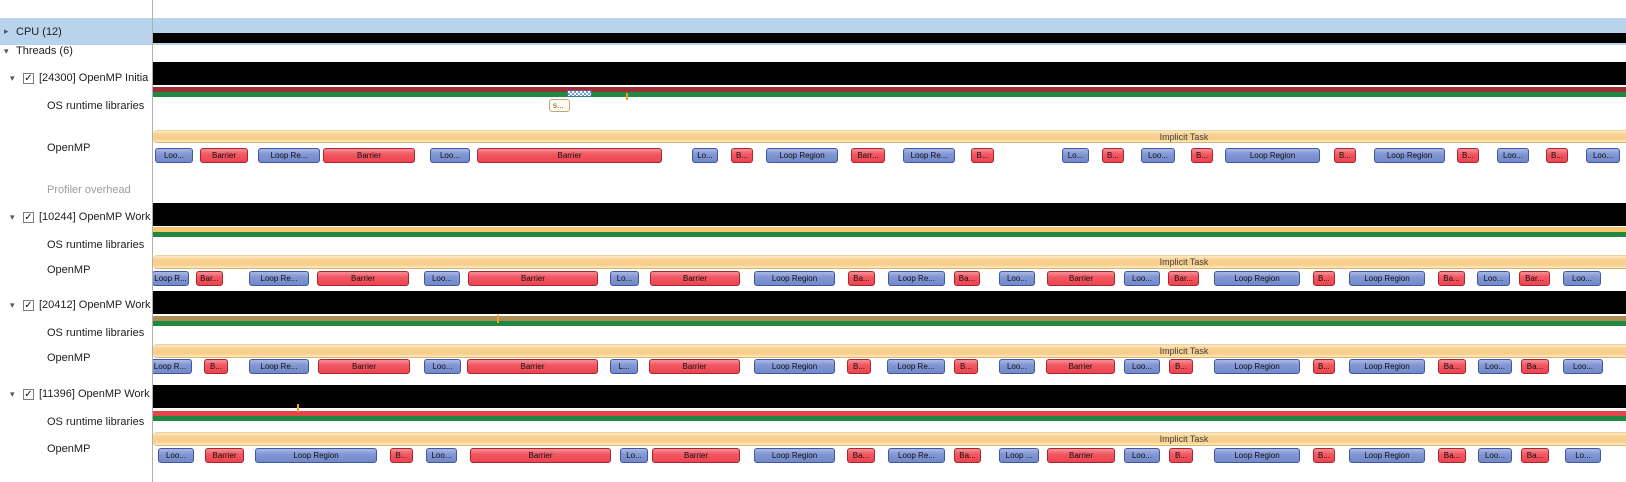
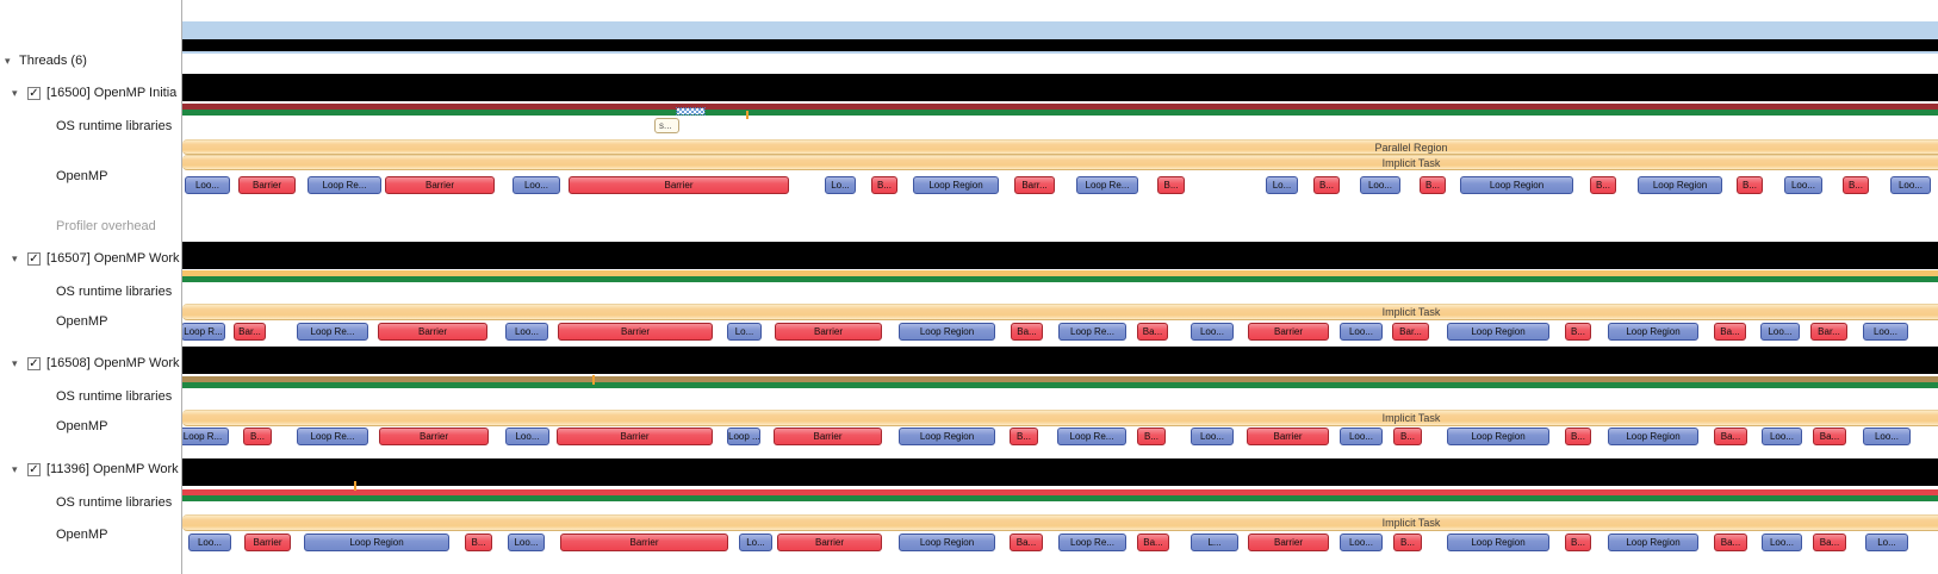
+ Parallel Region
  Implicit Task
  Implicit Task
  Implicit Task
  Implicit Task
  Loo...
  Barrier
  Loop Re...
  Barrier
  Loo...
  Barrier
  Lo...
  B...
  Loop Region
  Barr...
  Loop Re...
  B...
  Lo...
  B...
  Loo...
  B...
  Loop Region
  B...
  Loop Region
  B...
  Loo...
  B...
  Loo...
  Loop R...
  Bar...
  Loop Re...
  Barrier
  Loo...
  Barrier
  Lo...
  Barrier
  Loop Region
  Ba...
  Loop Re...
  Ba...
  Loo...
  Barrier
  Loo...
  Bar...
  Loop Region
  B...
  Loop Region
  Ba...
  Loo...
  Bar...
  Loo...
  Loop R...
  B...
  Loop Re...
  Barrier
  Loo...
  Barrier
- L...
+ Loop ...
  Barrier
  Loop Region
  B...
  Loop Re...
  B...
  Loo...
  Barrier
  Loo...
  B...
  Loop Region
  B...
  Loop Region
  Ba...
  Loo...
  Ba...
  Loo...
  Loo...
  Barrier
  Loop Region
  B...
  Loo...
  Barrier
  Lo...
  Barrier
  Loop Region
  Ba...
  Loop Re...
  Ba...
- Loop ...
+ L...
  Barrier
  Loo...
  B...
  Loop Region
  B...
  Loop Region
  Ba...
  Loo...
  Ba...
  Lo...
  s...
- ▸
- CPU (12)
  ▾
  Threads (6)
  ▾
  ✓
- [24300] OpenMP Initia
+ [16500] OpenMP Initia
  OS runtime libraries
  OpenMP
  Profiler overhead
  ▾
  ✓
- [10244] OpenMP Work
+ [16507] OpenMP Work
  OS runtime libraries
  OpenMP
  ▾
  ✓
- [20412] OpenMP Work
+ [16508] OpenMP Work
  OS runtime libraries
  OpenMP
  ▾
  ✓
  [11396] OpenMP Work
  OS runtime libraries
  OpenMP
